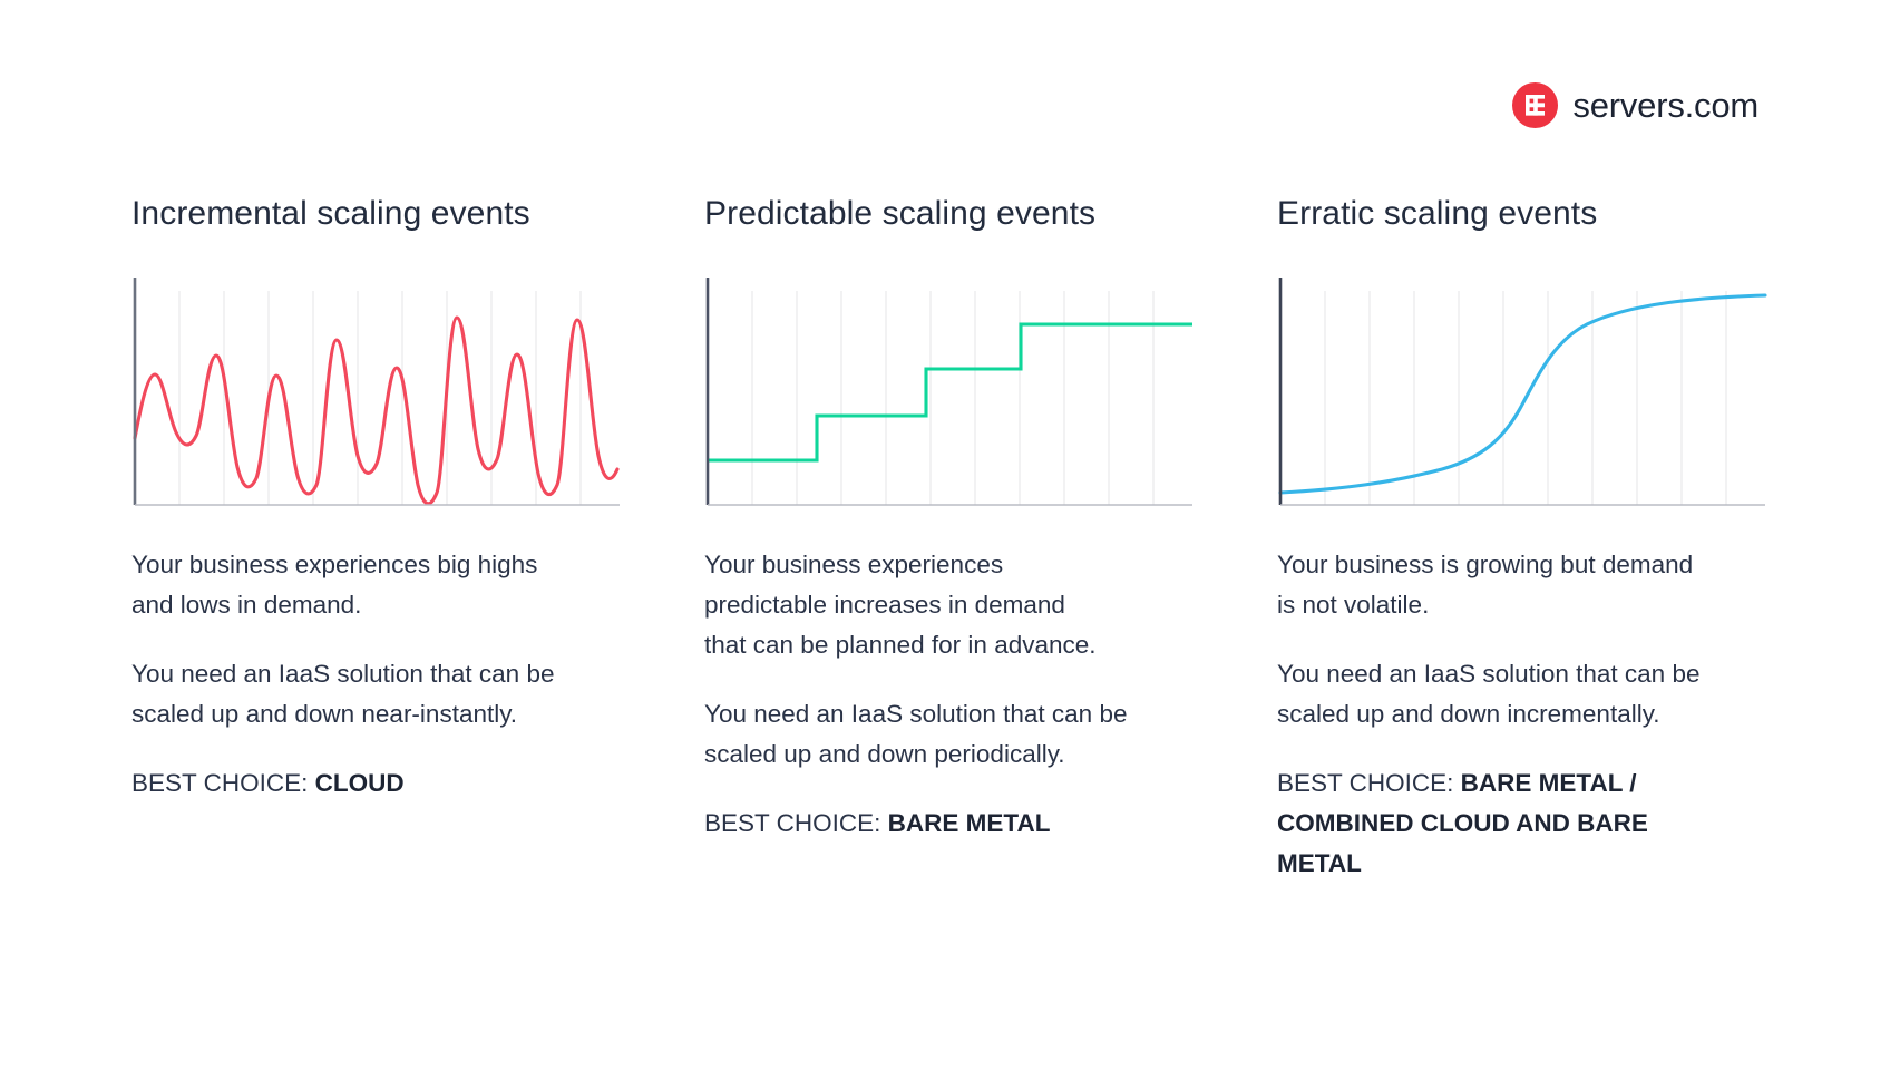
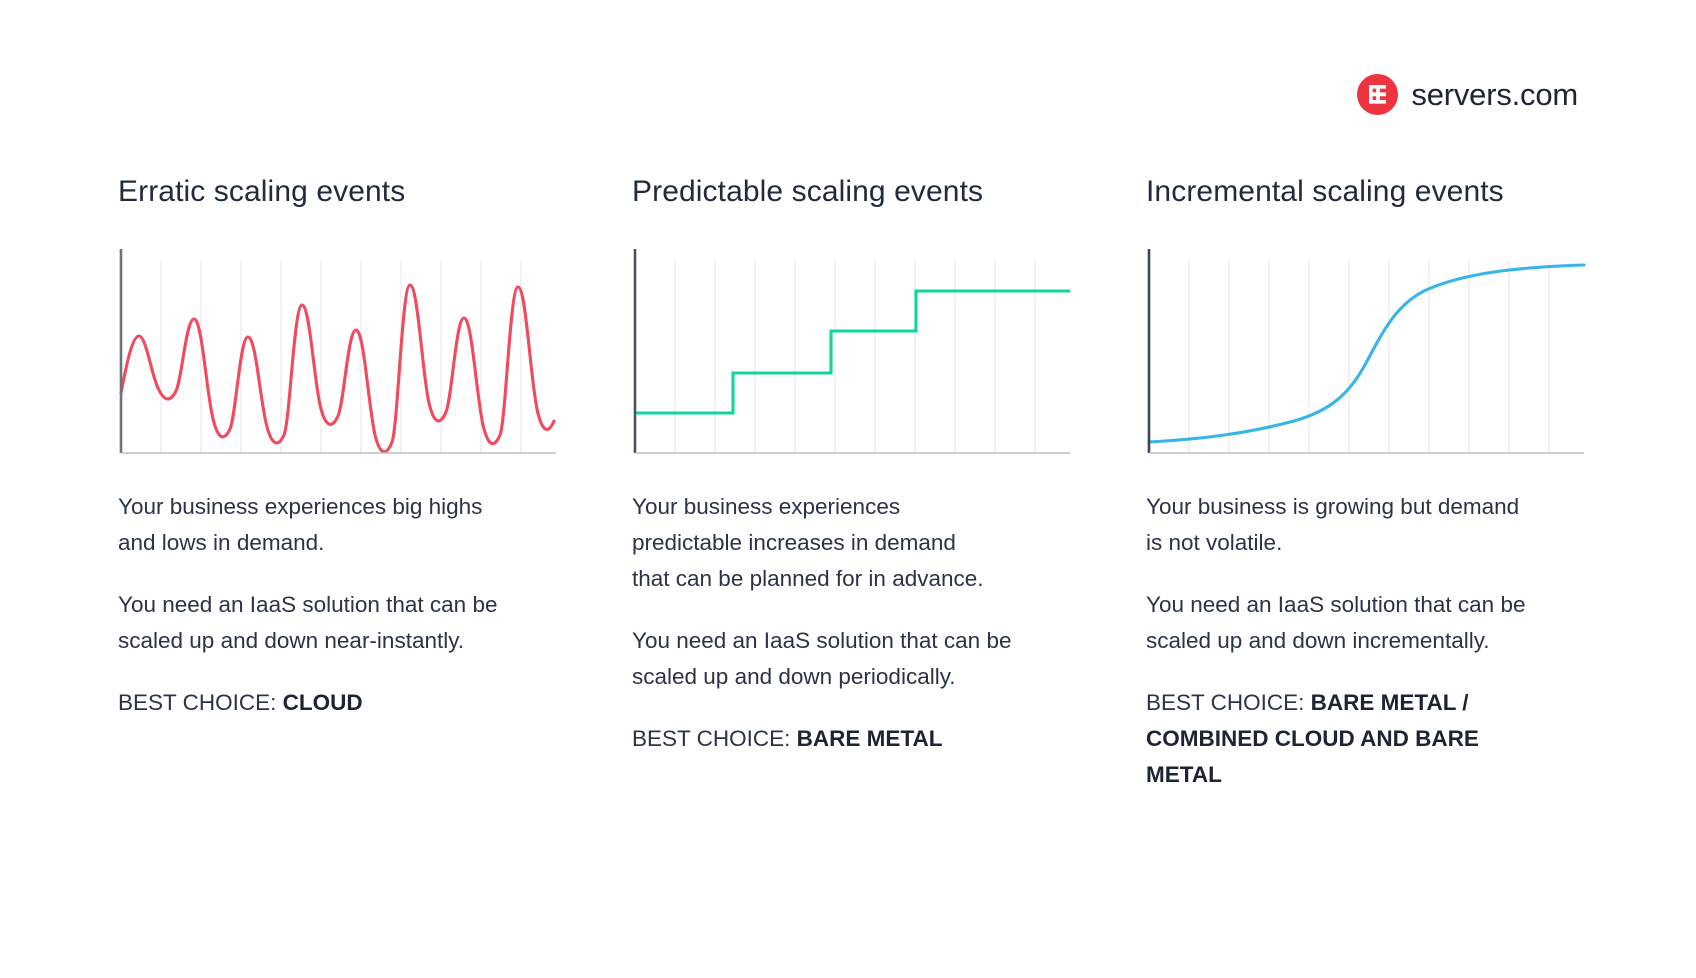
  servers.com
- Incremental scaling events
+ Erratic scaling events
  Your business experiences big highs
  and lows in demand.
  You need an IaaS solution that can be
  scaled up and down near-instantly.
  BEST CHOICE: CLOUD
  Predictable scaling events
  Your business experiences
  predictable increases in demand
  that can be planned for in advance.
  You need an IaaS solution that can be
  scaled up and down periodically.
  BEST CHOICE: BARE METAL
- Erratic scaling events
+ Incremental scaling events
  Your business is growing but demand
  is not volatile.
  You need an IaaS solution that can be
  scaled up and down incrementally.
  BEST CHOICE: BARE METAL / COMBINED CLOUD AND BARE METAL
